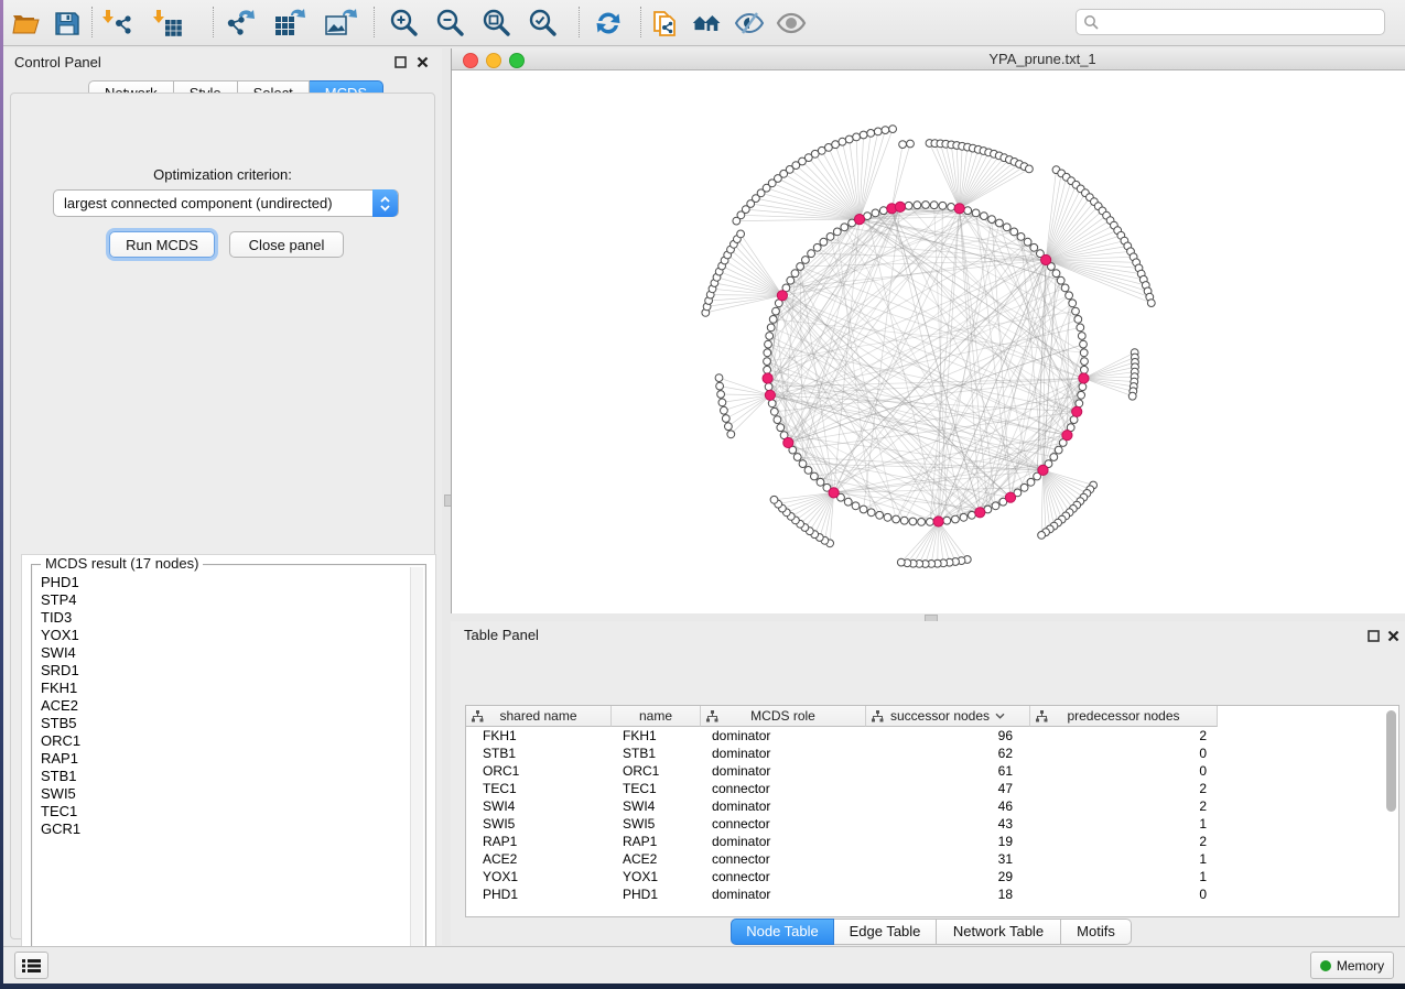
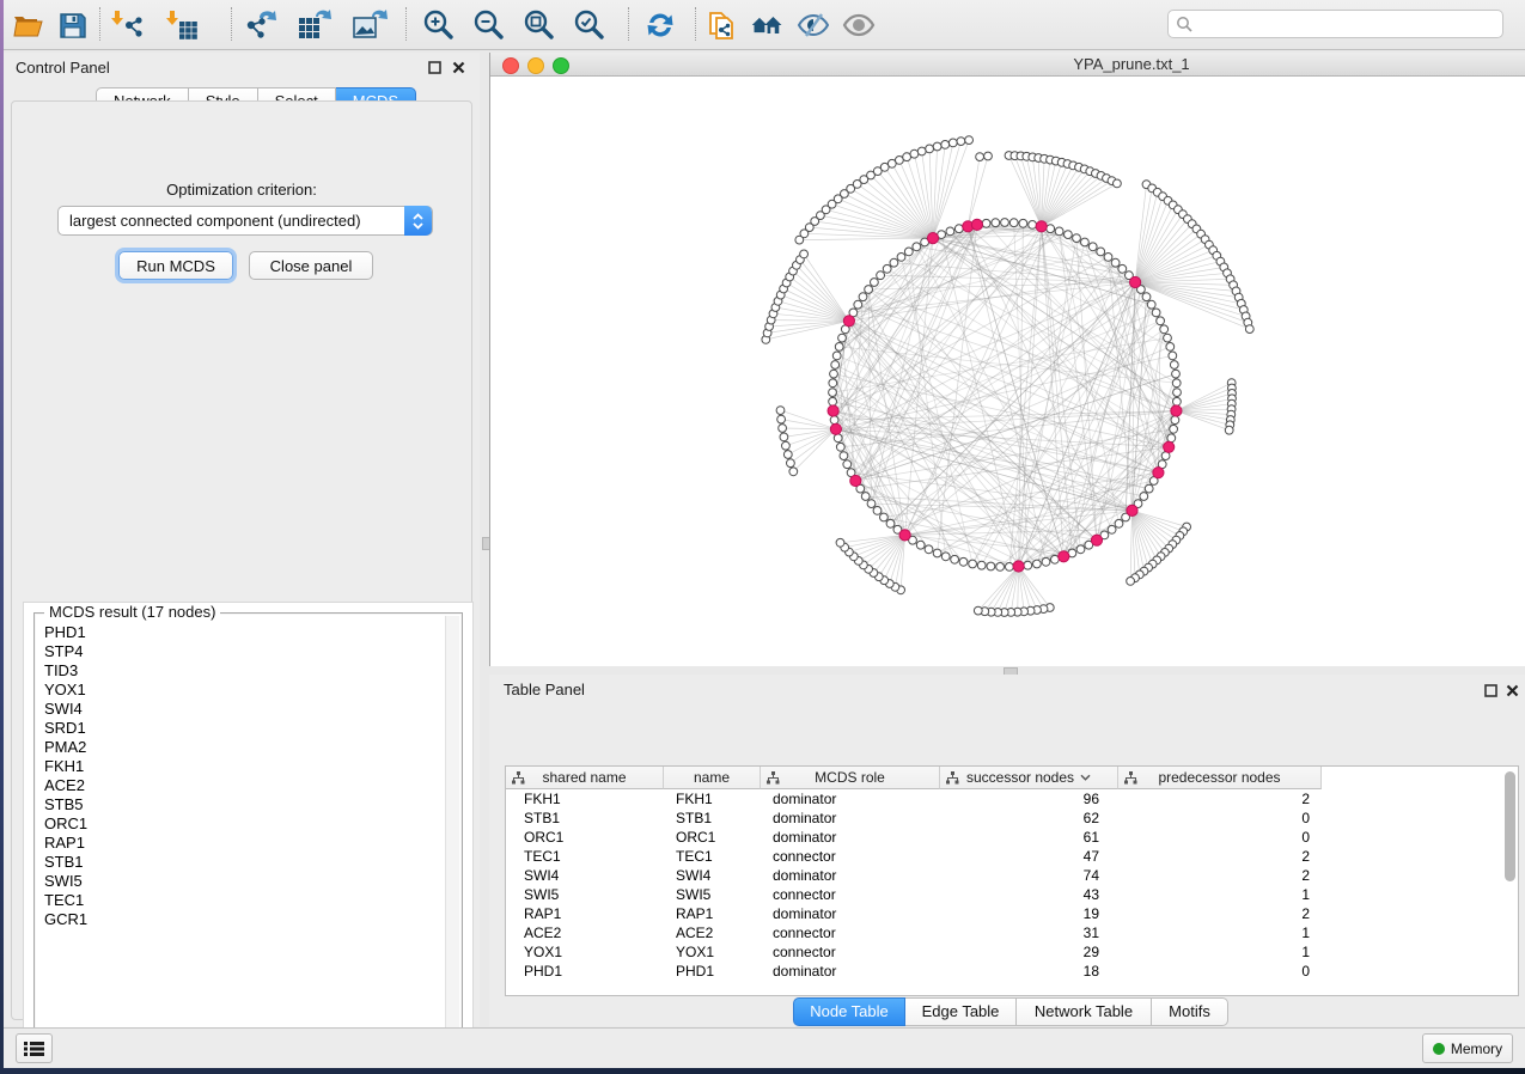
  Control Panel
  Optimization criterion:
  largest connected component (undirected)
  Run MCDS
  Close panel
  MCDS result (17 nodes)
  PHD1
  STP4
  TID3
  YOX1
  SWI4
  SRD1
+ PMA2
  FKH1
  ACE2
  STB5
  ORC1
  RAP1
  STB1
  SWI5
  TEC1
  GCR1
  YPA_prune.txt_1
  Table Panel
  shared name
  name
  MCDS role
  successor nodes
  predecessor nodes
  FKH1
  FKH1
  dominator
  96
  2
  STB1
  STB1
  dominator
  62
  0
  ORC1
  ORC1
  dominator
  61
  0
  TEC1
  TEC1
  connector
  47
  2
  SWI4
  SWI4
  dominator
- 46
+ 74
  2
  SWI5
  SWI5
  connector
  43
  1
  RAP1
  RAP1
  dominator
  19
  2
  ACE2
  ACE2
  connector
  31
  1
  YOX1
  YOX1
  connector
  29
  1
  PHD1
  PHD1
  dominator
  18
  0
  Node Table
  Edge Table
  Network Table
  Motifs
  Memory
